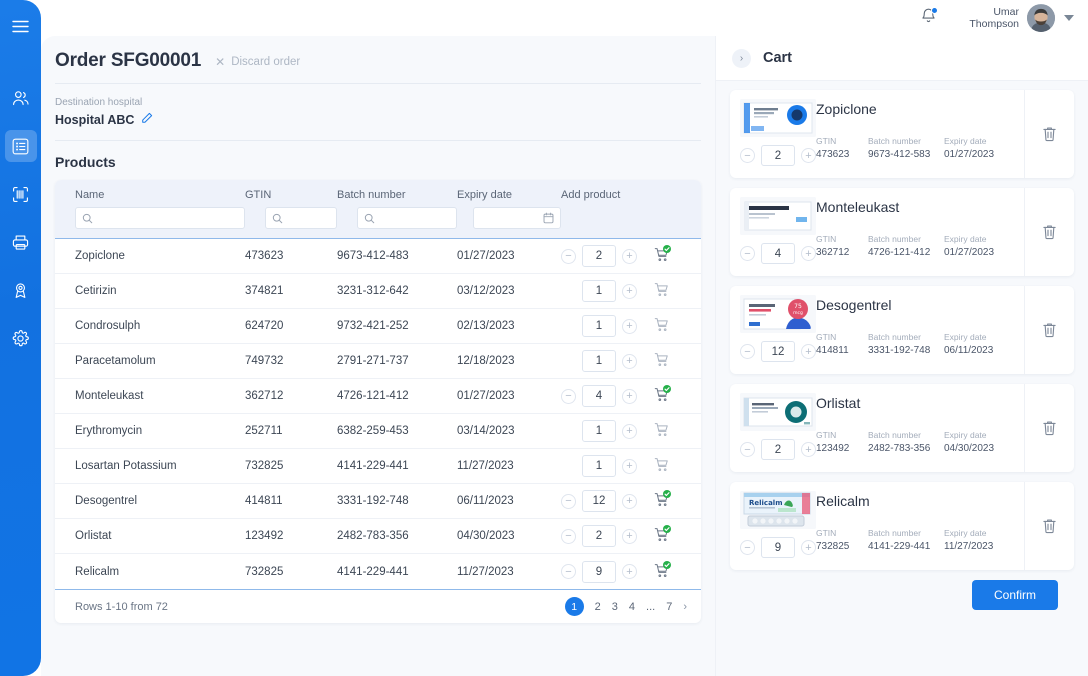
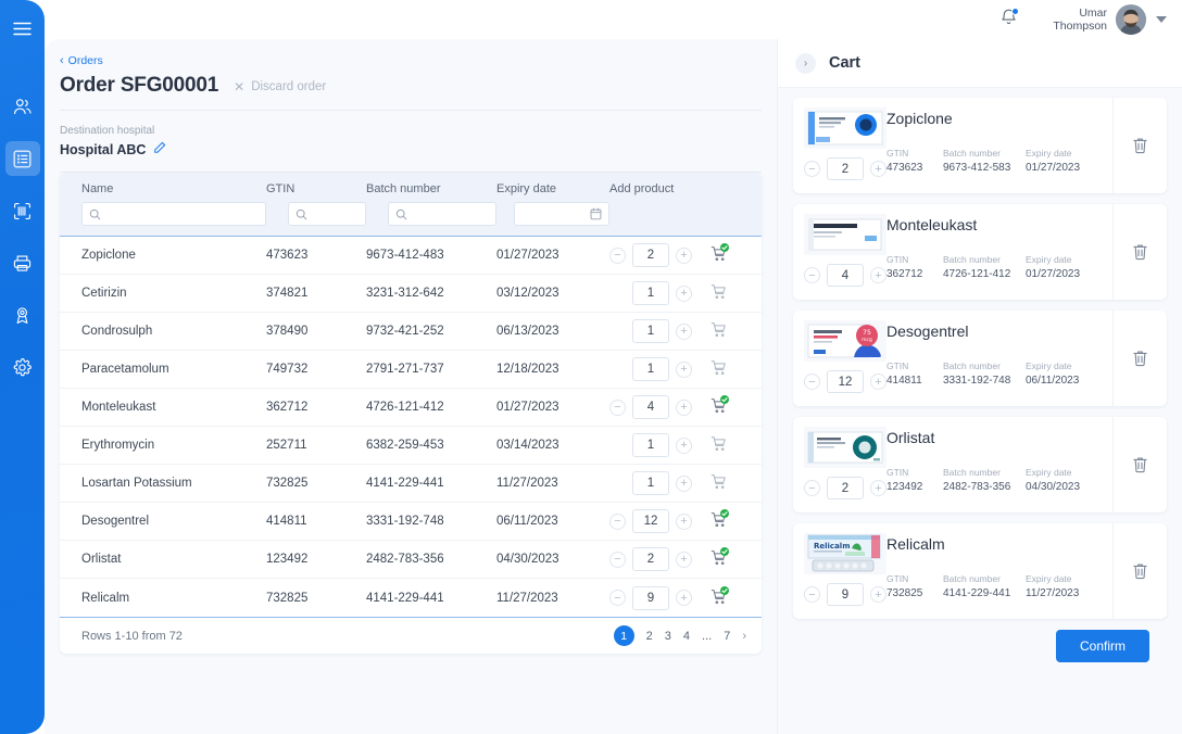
  Umar
  Thompson
+ ‹
+ Orders
  Order SFG00001
  ✕
  Discard order
  Destination hospital
  Hospital ABC
- Products
  Name
  GTIN
  Batch number
  Expiry date
  Add product
  Zopiclone
  473623
  9673-412-483
  01/27/2023
  −
  2
  +
  Cetirizin
  374821
  3231-312-642
  03/12/2023
  1
  +
  Condrosulph
- 624720
+ 378490
  9732-421-252
- 02/13/2023
+ 06/13/2023
  1
  +
  Paracetamolum
  749732
  2791-271-737
  12/18/2023
  1
  +
  Monteleukast
  362712
  4726-121-412
  01/27/2023
  −
  4
  +
  Erythromycin
  252711
  6382-259-453
  03/14/2023
  1
  +
  Losartan Potassium
  732825
  4141-229-441
  11/27/2023
  1
  +
  Desogentrel
  414811
  3331-192-748
  06/11/2023
  −
  12
  +
  Orlistat
  123492
  2482-783-356
  04/30/2023
  −
  2
  +
  Relicalm
  732825
  4141-229-441
  11/27/2023
  −
  9
  +
  Rows 1-10 from 72
  1
  2
  3
  4
  ...
  7
  ›
  ›
  Cart
  −
  2
  +
  Zopiclone
  GTIN
  473623
  Batch number
  9673-412-583
  Expiry date
  01/27/2023
  −
  4
  +
  Monteleukast
  GTIN
  362712
  Batch number
  4726-121-412
  Expiry date
  01/27/2023
  −
  12
  +
  Desogentrel
  GTIN
  414811
  Batch number
  3331-192-748
  Expiry date
  06/11/2023
  −
  2
  +
  Orlistat
  GTIN
  123492
  Batch number
  2482-783-356
  Expiry date
  04/30/2023
  −
  9
  +
  Relicalm
  GTIN
  732825
  Batch number
  4141-229-441
  Expiry date
  11/27/2023
  Confirm
